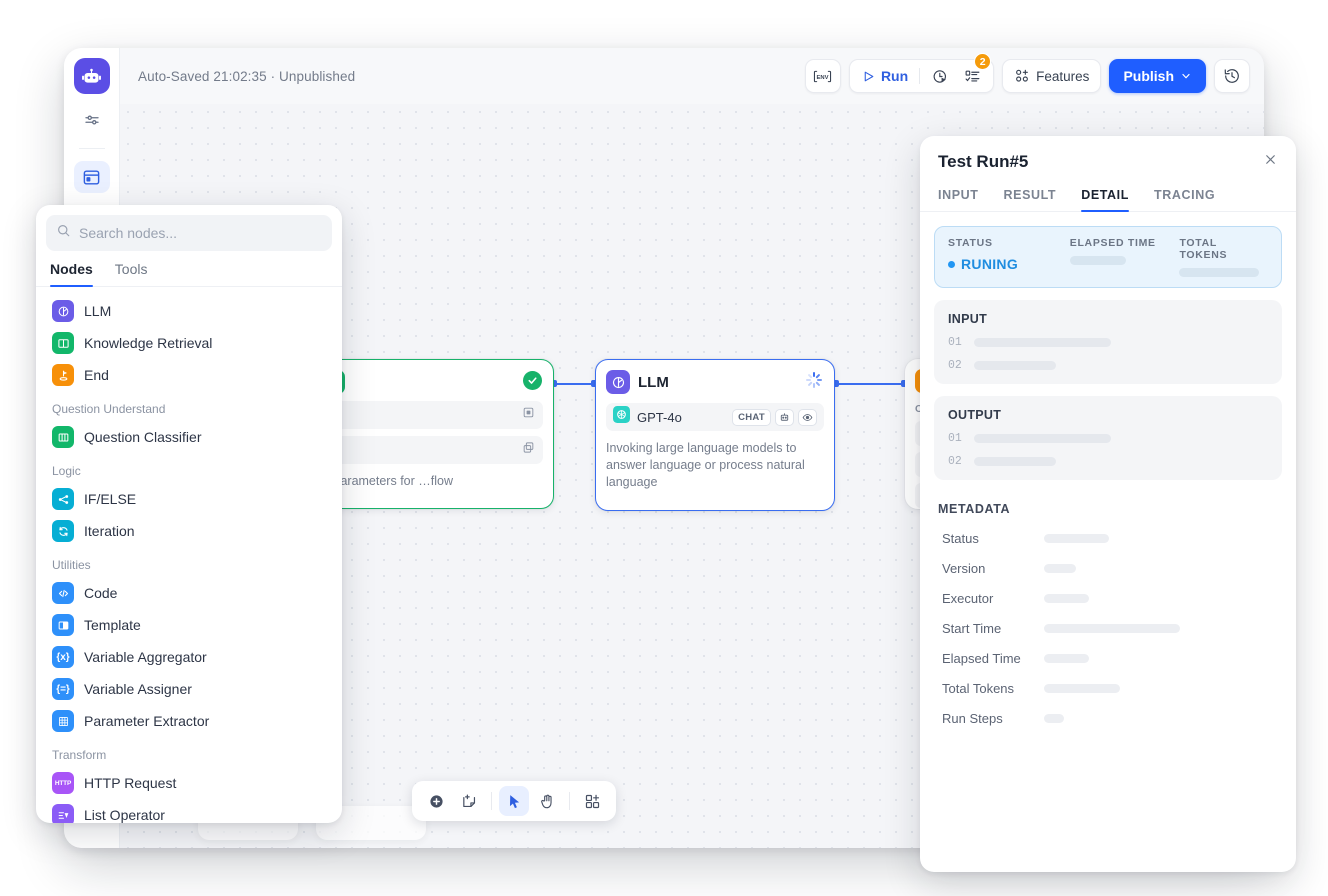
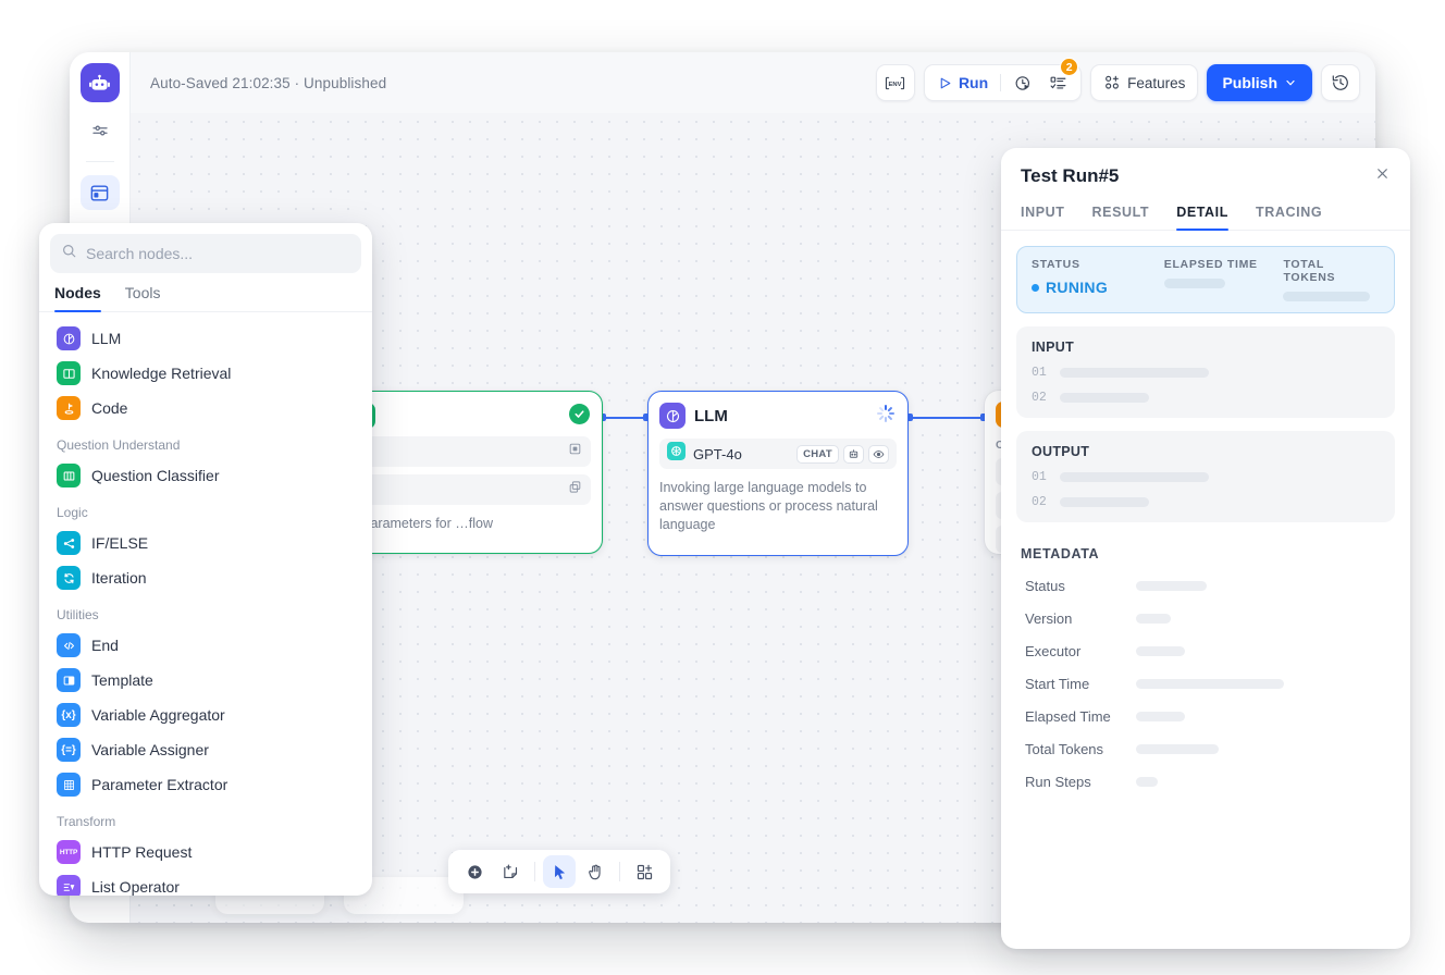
  Auto-Saved 21:02:35 · Unpublished
  Run
  2
  Features
  Publish
  arameters for …flow
  LLM
  GPT-4o
  CHAT
- Invoking large language models to answer language or process natural language
+ Invoking large language models to answer questions or process natural language
  Search nodes...
  Nodes
  Tools
  LLM
  Knowledge Retrieval
- End
+ Code
  Question Understand
  Question Classifier
  Logic
  IF/ELSE
  Iteration
  Utilities
- Code
+ End
  Template
  {x}
  Variable Aggregator
  {=}
  Variable Assigner
  Parameter Extractor
  Transform
  HTTP Request
  List Operator
  Test Run#5
  INPUT
  RESULT
  DETAIL
  TRACING
  STATUS
  RUNING
  ELAPSED TIME
  TOTAL TOKENS
  INPUT
  01
  02
  OUTPUT
  01
  02
  METADATA
  Status
  Version
  Executor
  Start Time
  Elapsed Time
  Total Tokens
  Run Steps
